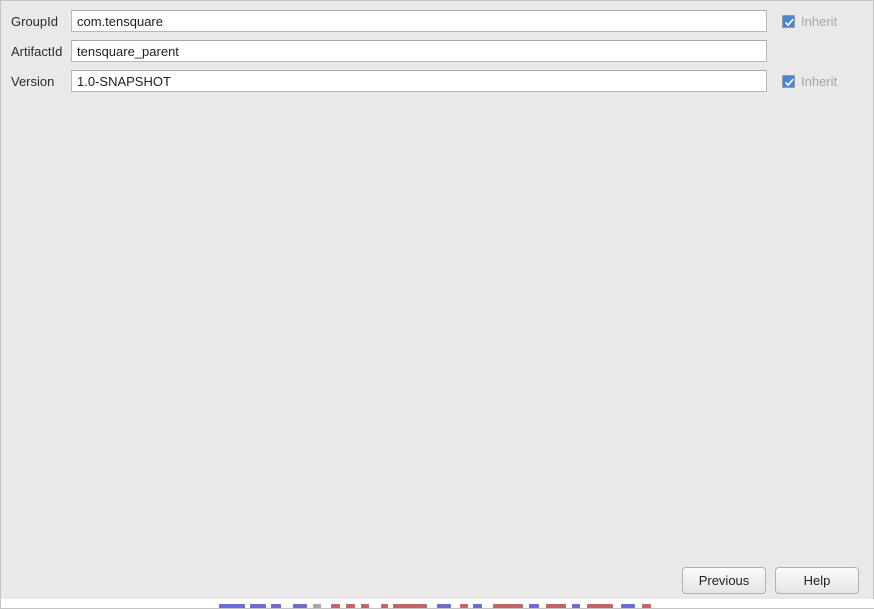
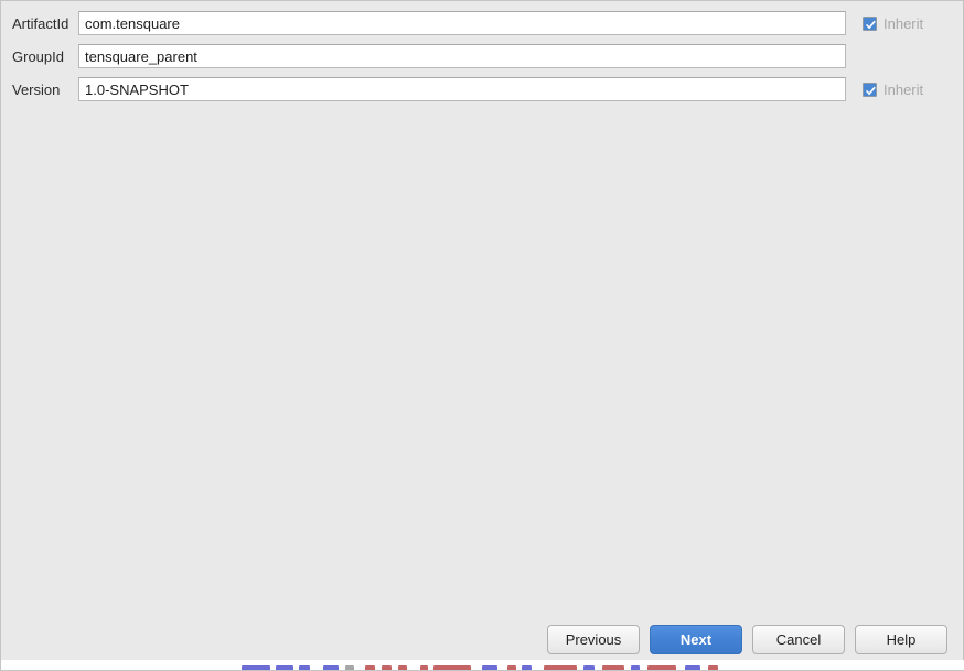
- GroupId
+ ArtifactId
  com.tensquare
  Inherit
- ArtifactId
+ GroupId
  tensquare_parent
  Version
  1.0-SNAPSHOT
  Inherit
  Previous
+ Next
+ Cancel
  Help
